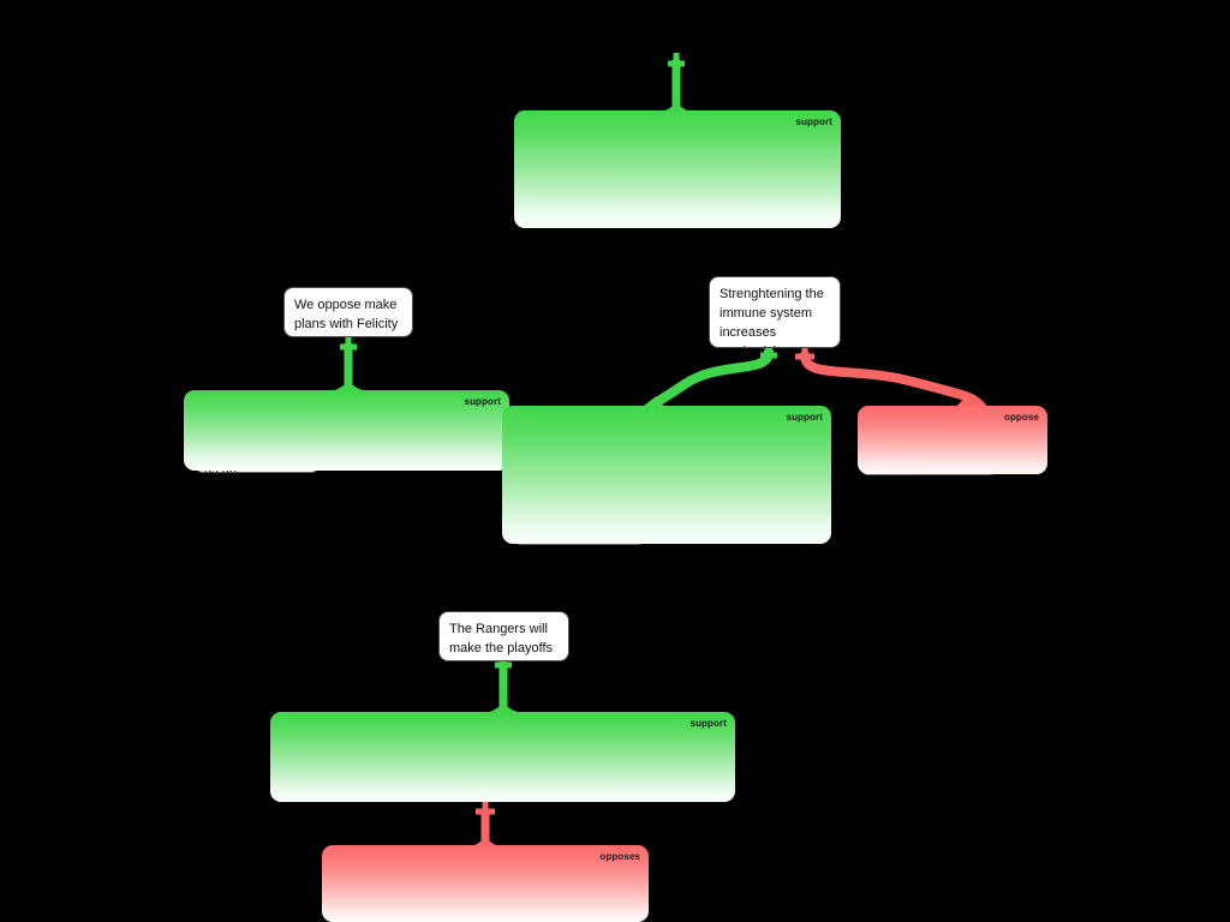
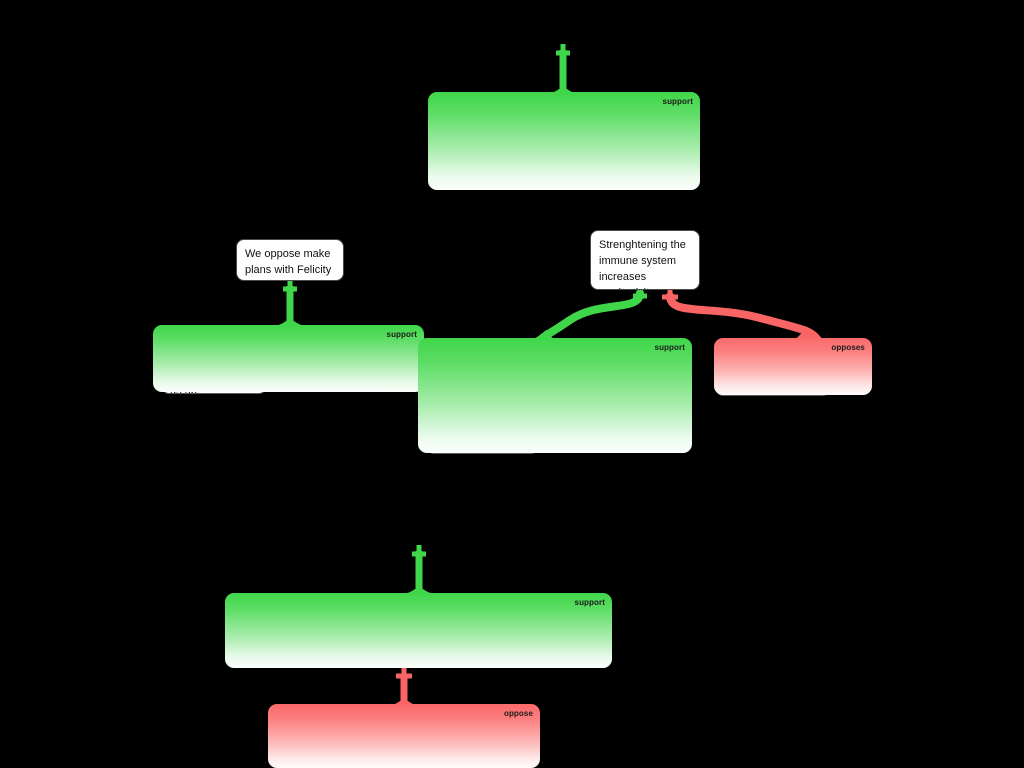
  support
  support
  We oppose make plans with Felicity
  support
- oppose
+ opposes
  Strenghtening the immune system increases
  support
- The Rangers will make the playoffs
- opposes
+ oppose
